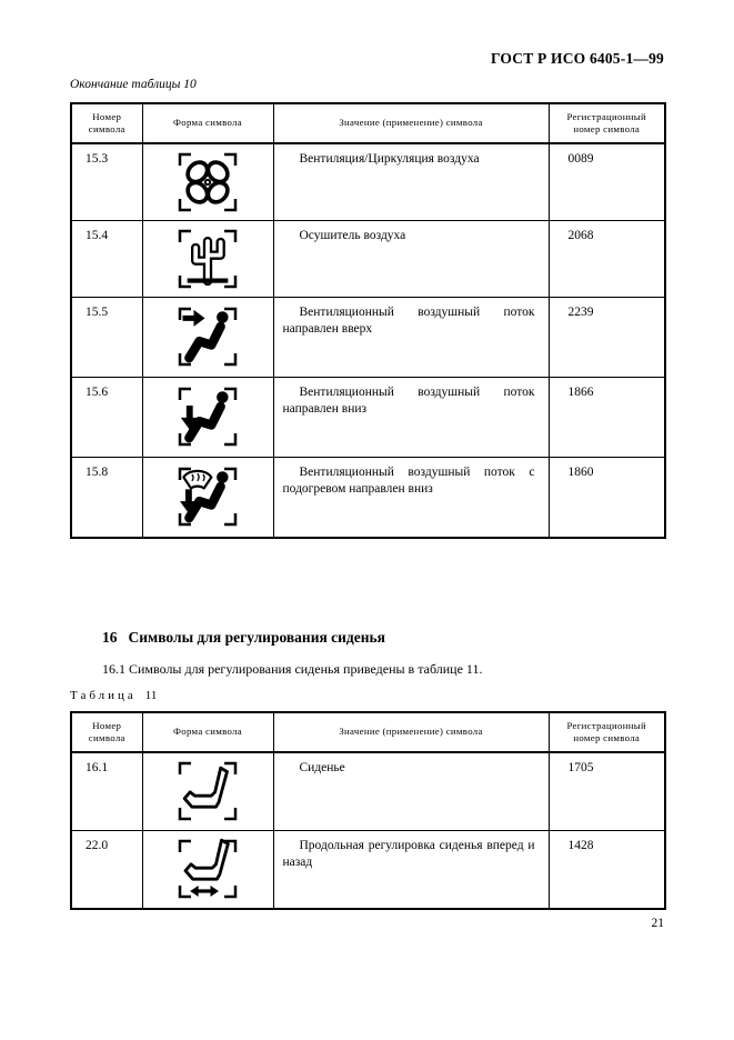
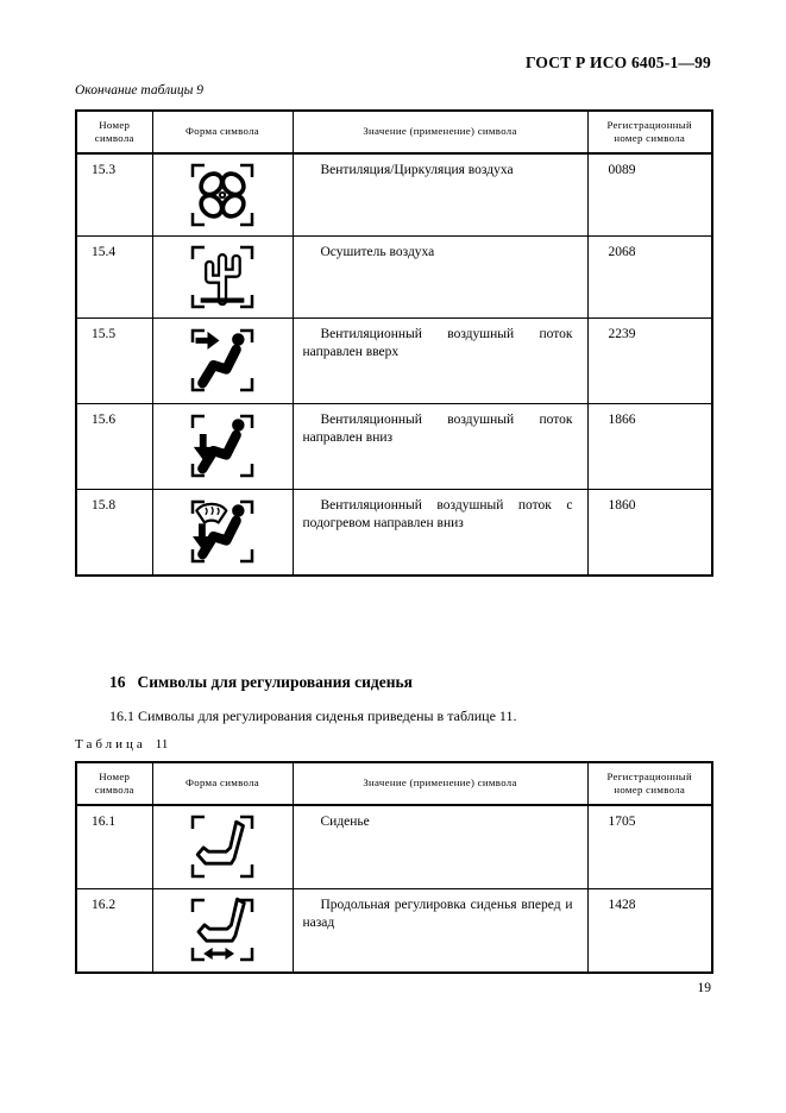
  ГОСТ Р ИСО 6405-1—99
- Окончание таблицы 10
+ Окончание таблицы 9
  Номер символа	Форма символа	Значение (применение) символа	Регистрационный номер символа
  15.3		Вентиляция/Циркуляция воздуха	0089
  15.4		Осушитель воздуха	2068
  15.5		Вентиляционный воздушный поток направлен вверх	2239
  15.6		Вентиляционный воздушный поток направлен вниз	1866
  15.8		Вентиляционный воздушный поток с подогревом направлен вниз	1860
  16 Символы для регулирования сиденья
  16.1 Символы для регулирования сиденья приведены в таблице 11.
  Таблица 11
  Номер символа	Форма символа	Значение (применение) символа	Регистрационный номер символа
  16.1		Сиденье	1705
- 22.0		Продольная регулировка сиденья вперед и назад	1428
+ 16.2		Продольная регулировка сиденья вперед и назад	1428
- 21
+ 19
